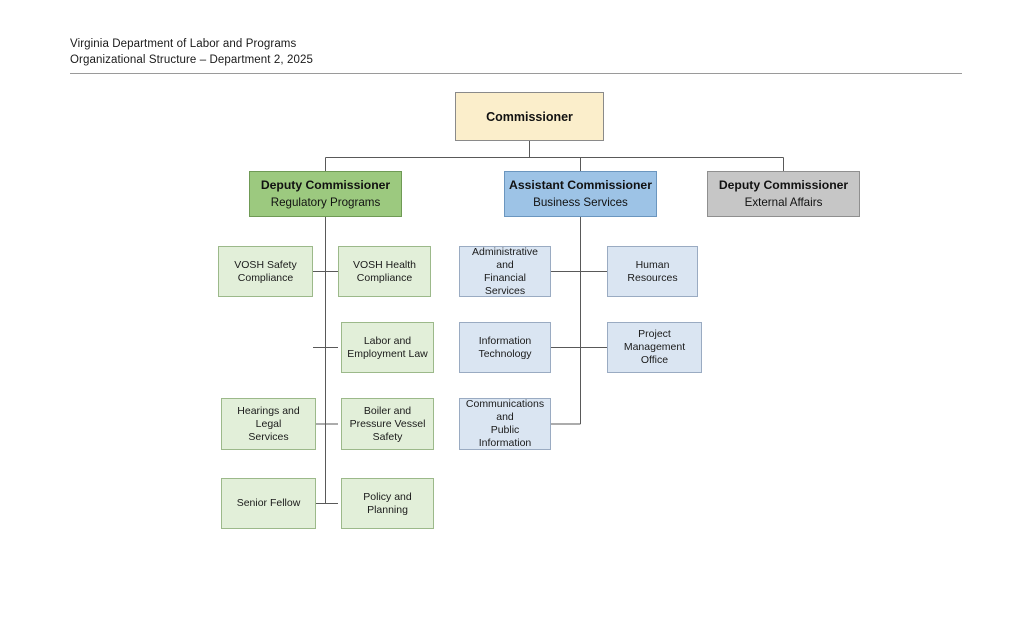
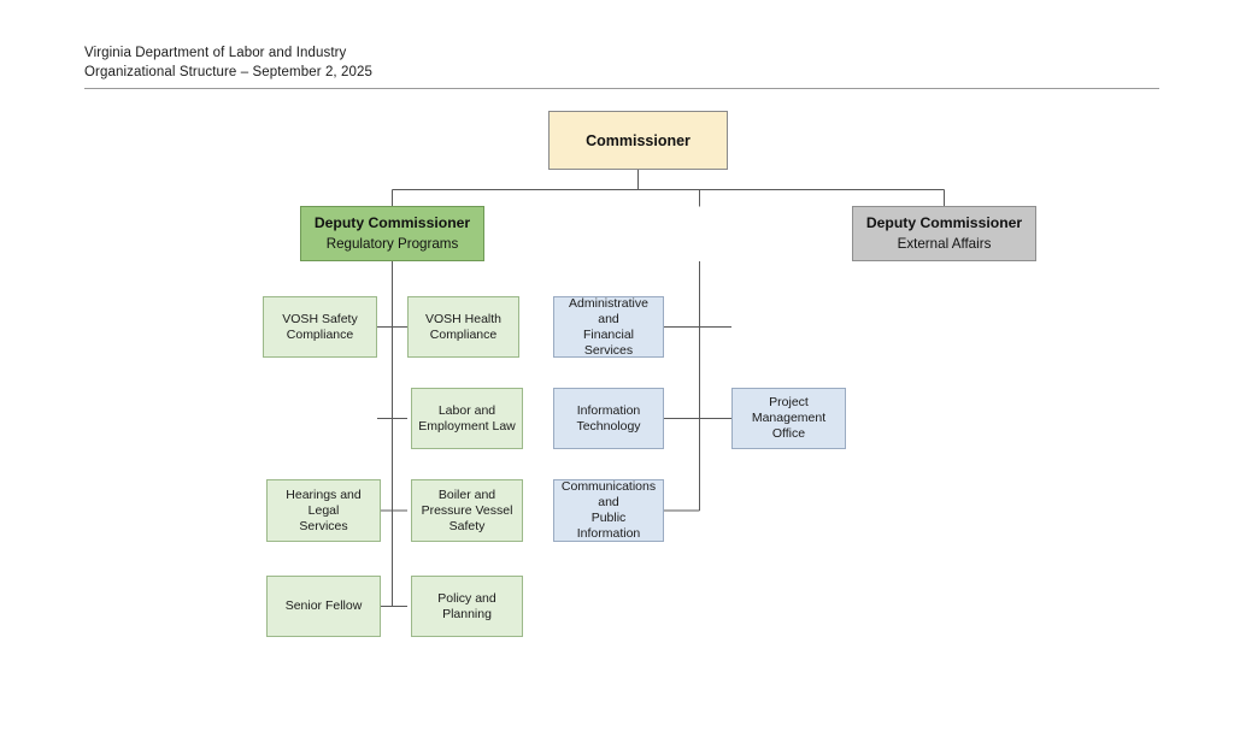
- Virginia Department of Labor and Programs
+ Virginia Department of Labor and Industry
- Organizational Structure – Department 2, 2025
+ Organizational Structure – September 2, 2025
  Commissioner
  Deputy Commissioner
  Regulatory Programs
- Assistant Commissioner
- Business Services
  Deputy Commissioner
  External Affairs
  VOSH Safety
  Compliance
  VOSH Health
  Compliance
  Labor and
  Employment Law
  Hearings and Legal
  Services
  Boiler and
  Pressure Vessel
  Safety
  Senior Fellow
  Policy and Planning
  Administrative and
  Financial Services
- Human
- Resources
  Information
  Technology
  Project
  Management
  Office
  Communications
  and
  Public Information
